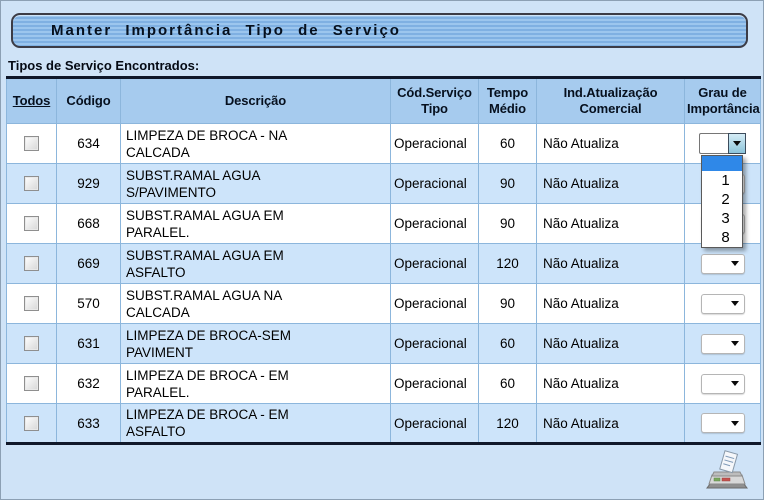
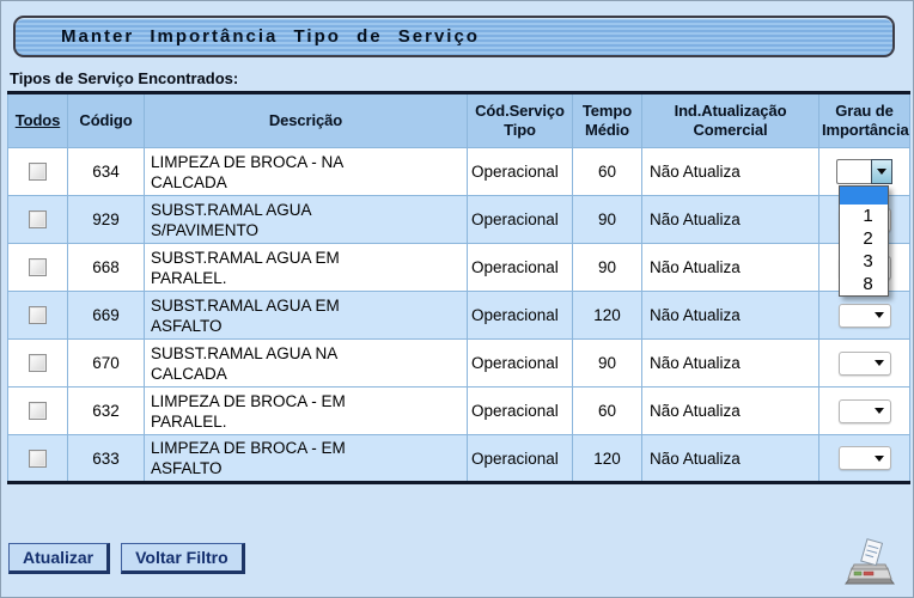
  Manter Importância Tipo de Serviço
  Tipos de Serviço Encontrados:
  Todos	Código	Descrição	Cód.Serviço Tipo	Tempo Médio	Ind.Atualização Comercial	Grau de Importância
  	634	LIMPEZA DE BROCA - NA CALCADA	Operacional	60	Não Atualiza	1238
  	929	SUBST.RAMAL AGUA S/PAVIMENTO	Operacional	90	Não Atualiza
  	668	SUBST.RAMAL AGUA EM PARALEL.	Operacional	90	Não Atualiza
  	669	SUBST.RAMAL AGUA EM ASFALTO	Operacional	120	Não Atualiza
- 	570	SUBST.RAMAL AGUA NA CALCADA	Operacional	90	Não Atualiza
+ 	670	SUBST.RAMAL AGUA NA CALCADA	Operacional	90	Não Atualiza
- 	631	LIMPEZA DE BROCA-SEM PAVIMENT	Operacional	60	Não Atualiza
  	632	LIMPEZA DE BROCA - EM PARALEL.	Operacional	60	Não Atualiza
  	633	LIMPEZA DE BROCA - EM ASFALTO	Operacional	120	Não Atualiza
+ Atualizar
+ Voltar Filtro
